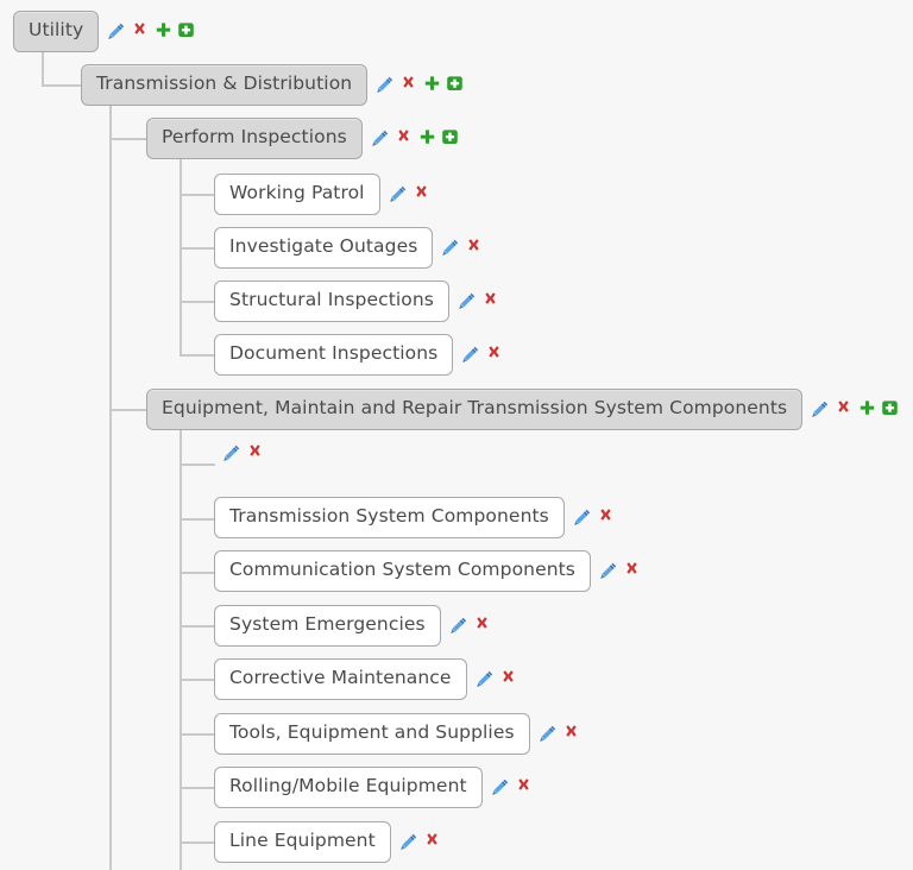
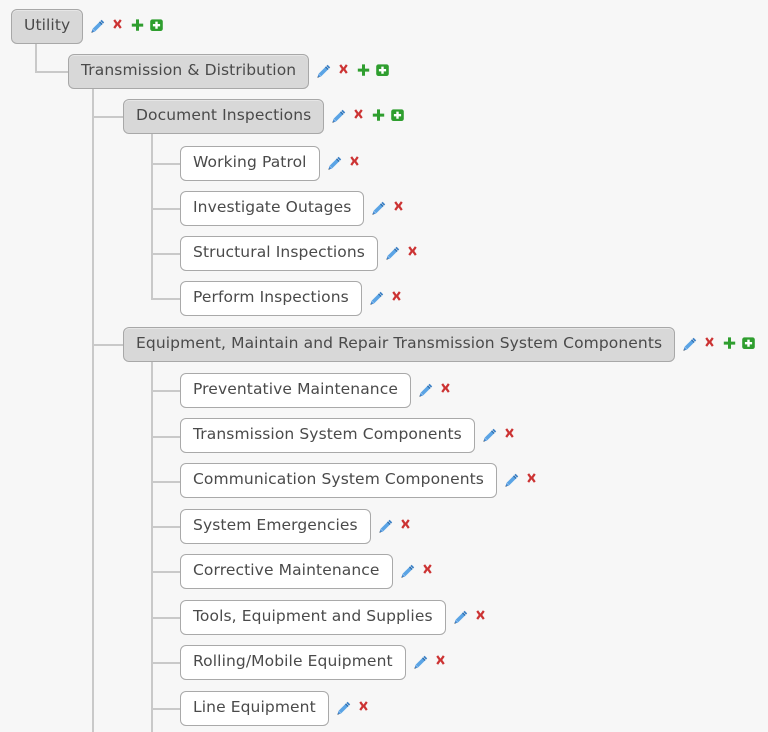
  Utility
  Transmission & Distribution
- Perform Inspections
+ Document Inspections
  Working Patrol
  Investigate Outages
  Structural Inspections
- Document Inspections
+ Perform Inspections
  Equipment, Maintain and Repair Transmission System Components
+ Preventative Maintenance
  Transmission System Components
  Communication System Components
  System Emergencies
  Corrective Maintenance
  Tools, Equipment and Supplies
  Rolling/Mobile Equipment
  Line Equipment
